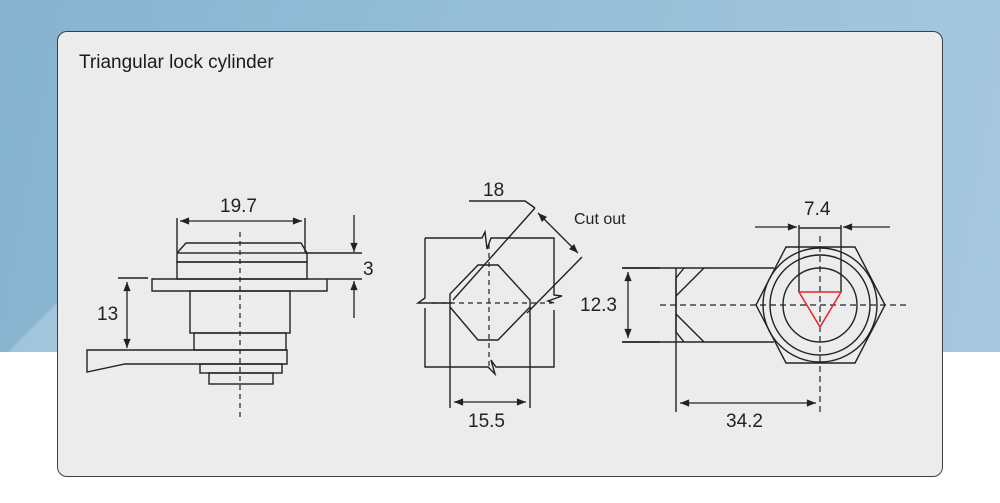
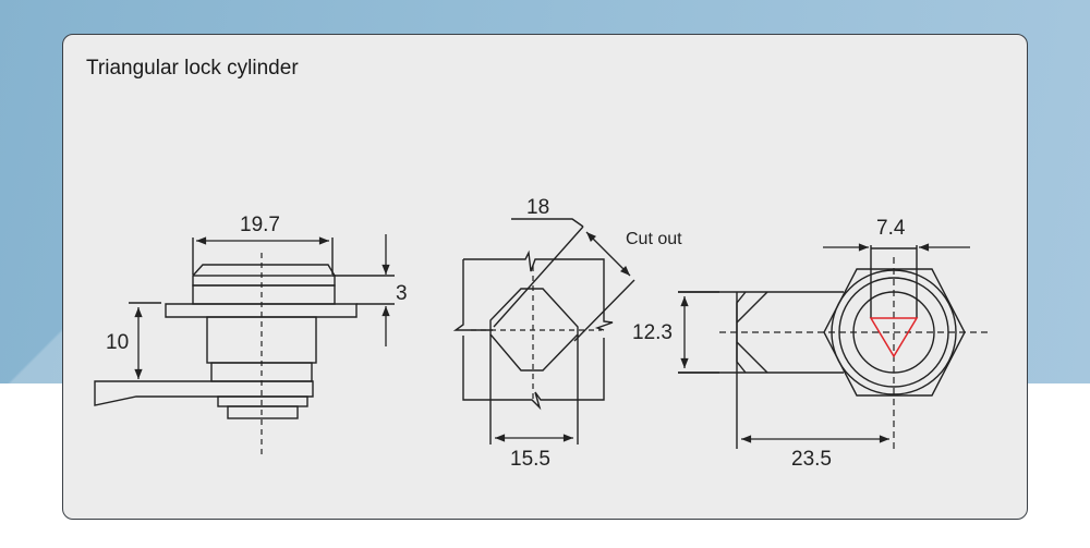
  Triangular lock cylinder
  19.7
  3
- 13
+ 10
  18
  Cut out
  15.5
  7.4
  12.3
- 34.2
+ 23.5
